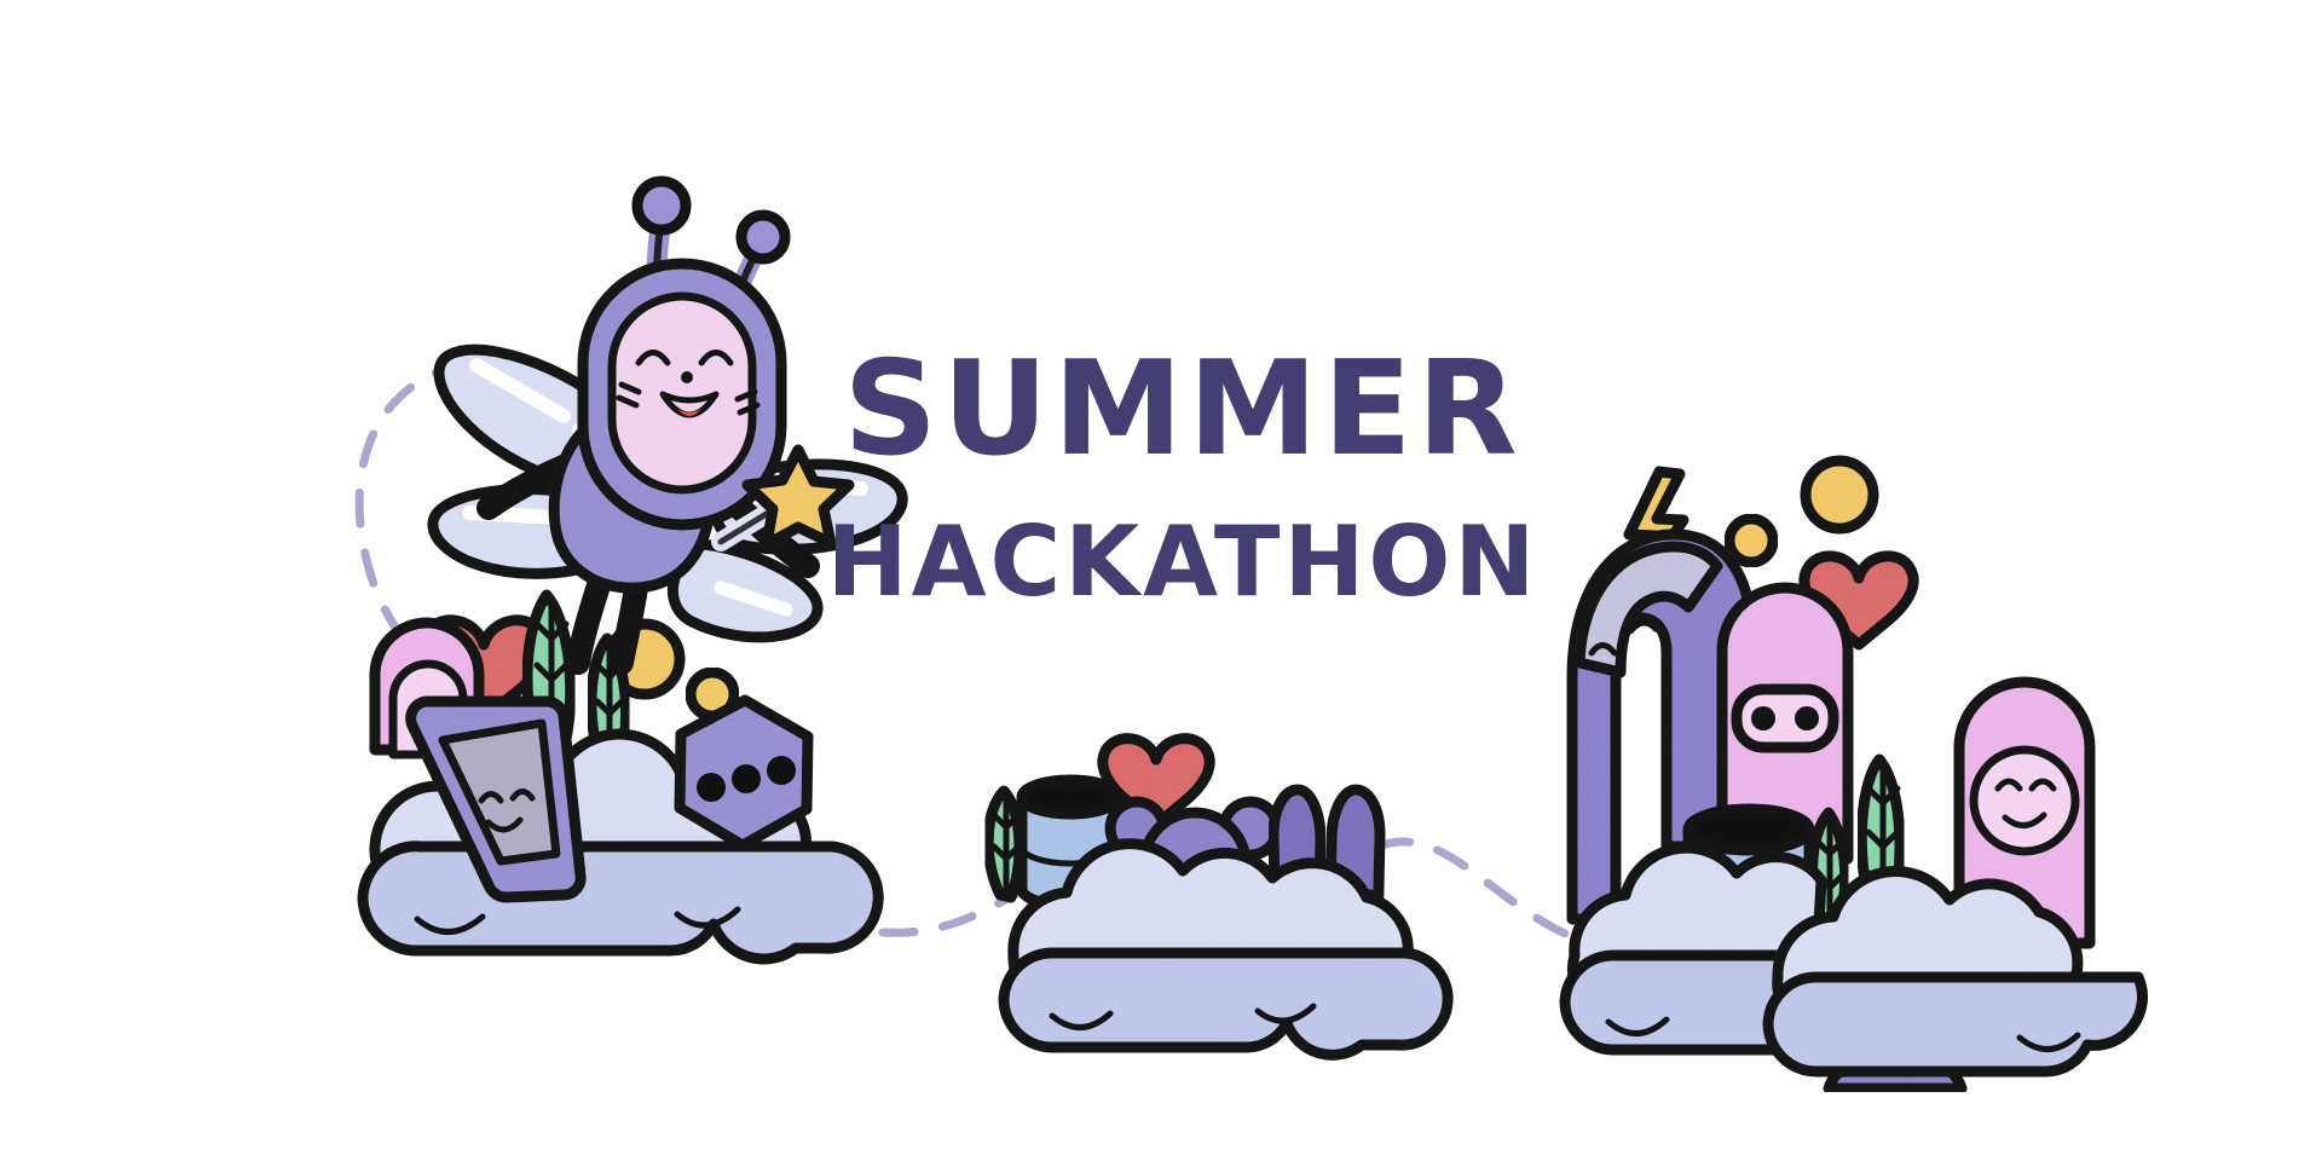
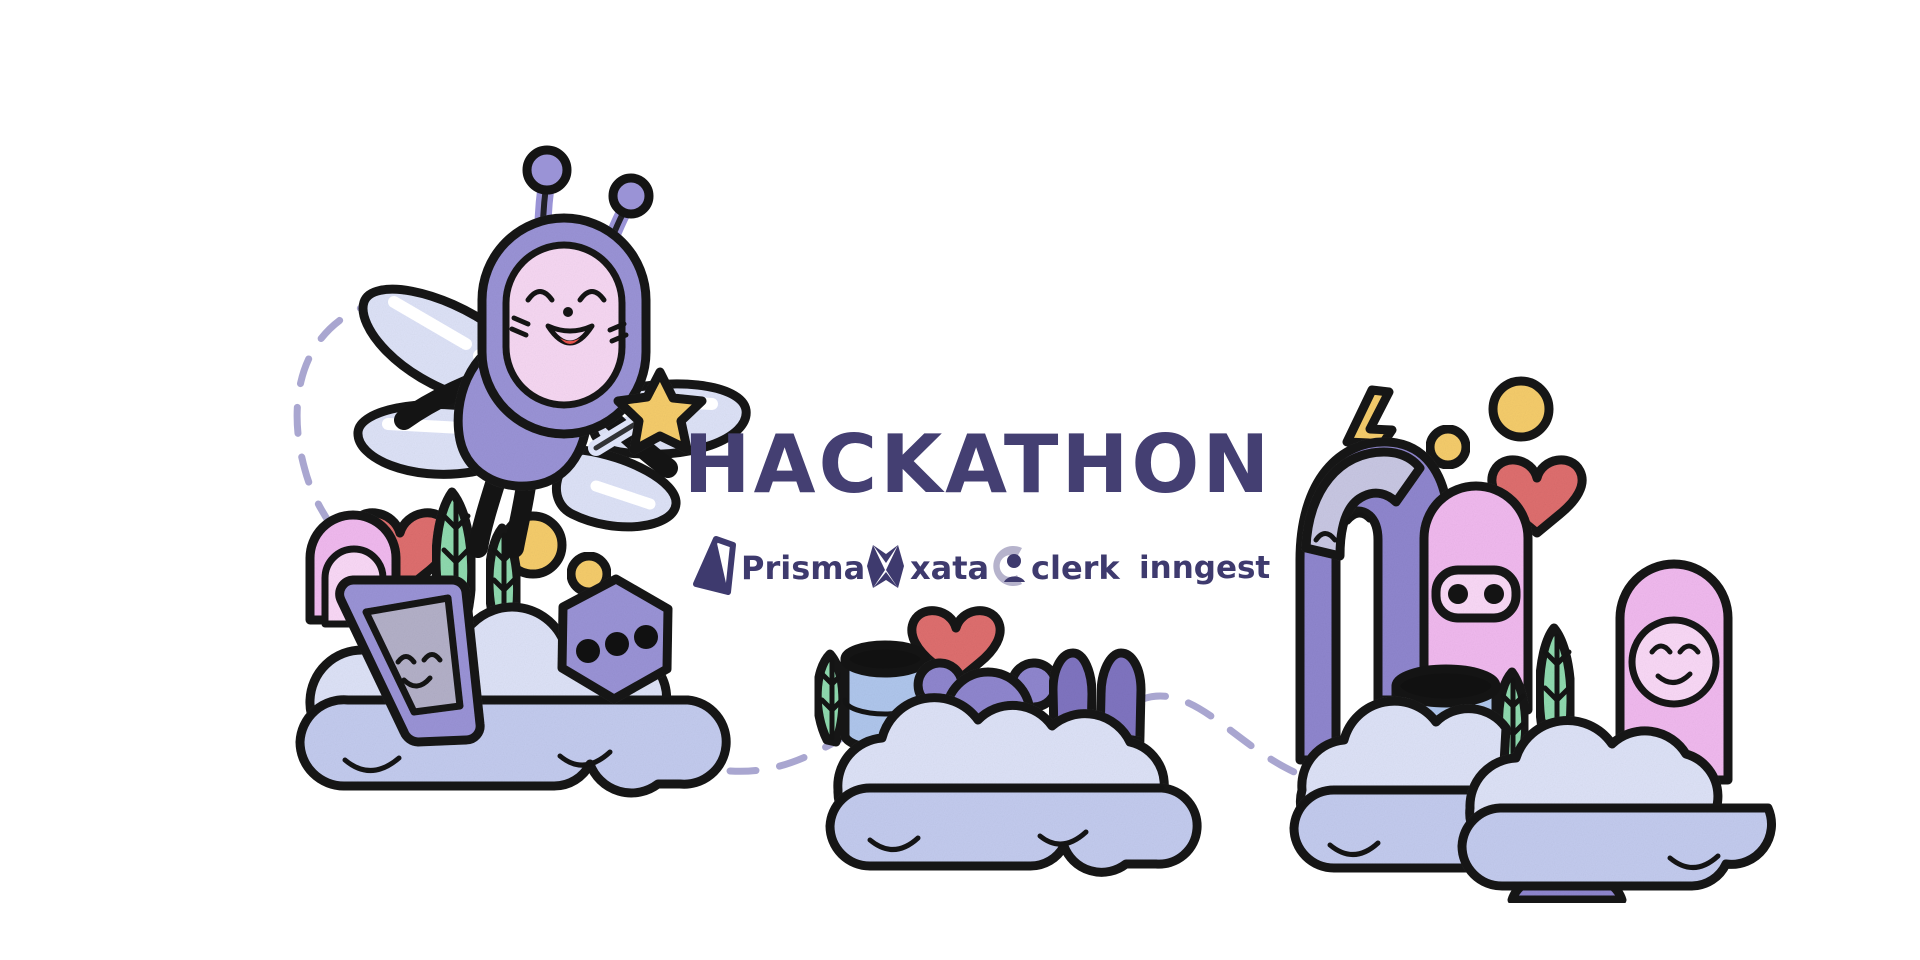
- SUMMER
  HACKATHON
+ Prisma
+ xata
+ clerk
+ inngest
